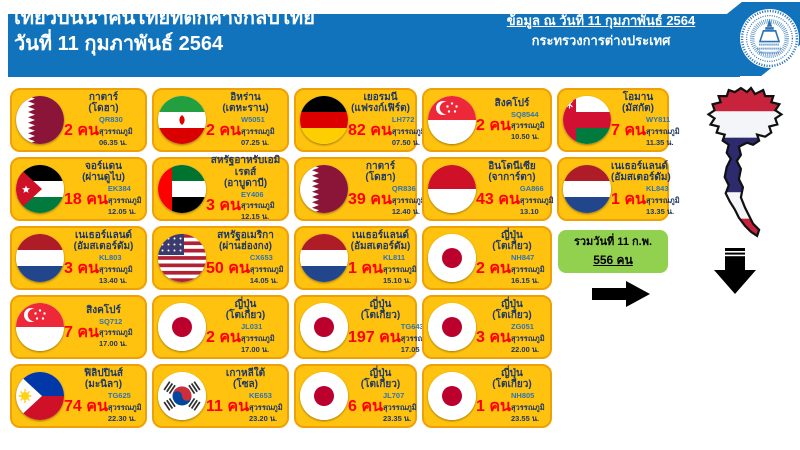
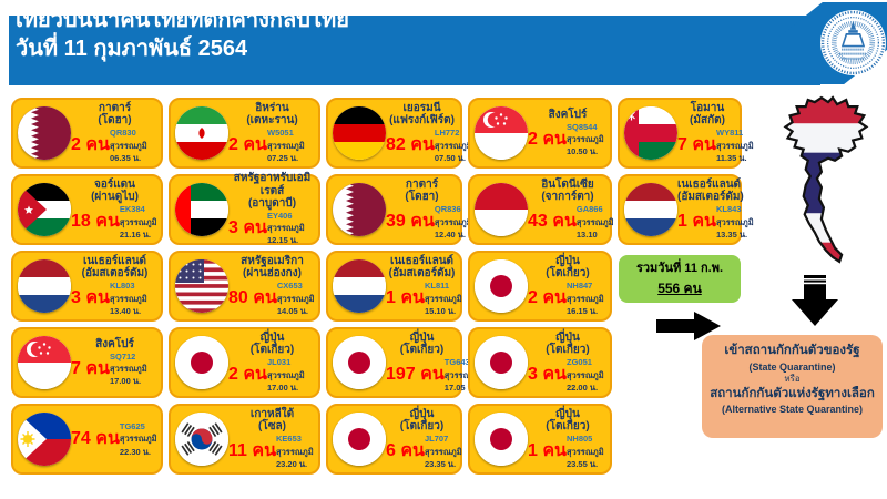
  เที่ยวบินนำคนไทยที่ตกค้างกลับไทย
  วันที่ 11 กุมภาพันธ์ 2564
- ข้อมูล ณ วันที่ 11 กุมภาพันธ์ 2564
- กระทรวงการต่างประเทศ
  กาตาร์
  (โดฮา)
  2 คน
  QR830
  สุวรรณภูมิ
  06.35 น.
  อิหร่าน
  (เตหะราน)
  2 คน
  W5051
  สุวรรณภูมิ
  07.25 น.
  เยอรมนี
  (แฟรงก์เฟิร์ต)
  82 คน
  LH772
  สุวรรณภู
  07.50 น.
  สิงคโปร์
  2 คน
  SQ8544
  สุวรรณภูมิ
  10.50 น.
  โอมาน
  (มัสกัต)
  7 คน
  WY811
  สุวรรณภูมิ
  11.35 น.
  จอร์แดน
  (ผ่านดูไบ)
  18 คน
  EK384
  สุวรรณภูมิ
- 12.05 น.
+ 21.16 น.
  สหรัฐอาหรับเอมิเรตส์
  (อาบูดาบี)
  3 คน
  EY406
  สุวรรณภูมิ
  12.15 น.
  กาตาร์
  (โดฮา)
  39 คน
  QR836
  สุวรรณภู
  12.40 น.
  อินโดนีเซีย
  (จาการ์ตา)
  43 คน
  GA866
  สุวรรณภูมิ
  13.10
  เนเธอร์แลนด์
  (อัมสเตอร์ดัม)
  1 คน
  KL843
  สุวรรณภูมิ
  13.35 น.
  เนเธอร์แลนด์
  (อัมสเตอร์ดัม)
  3 คน
  KL803
  สุวรรณภูมิ
  13.40 น.
  สหรัฐอเมริกา
  (ผ่านฮ่องกง)
- 50 คน
+ 80 คน
  CX653
  สุวรรณภูมิ
  14.05 น.
  เนเธอร์แลนด์
  (อัมสเตอร์ดัม)
  1 คน
  KL811
  สุวรรณภูมิ
  15.10 น.
  ญี่ปุ่น
  (โตเกียว)
  2 คน
  NH847
  สุวรรณภูมิ
  16.15 น.
  สิงคโปร์
  7 คน
  SQ712
  สุวรรณภูมิ
  17.00 น.
  ญี่ปุ่น
  (โตเกียว)
  2 คน
  JL031
  สุวรรณภูมิ
  17.00 น.
  ญี่ปุ่น
  (โตเกียว)
  197 คน
  TG64
  17.05
  ญี่ปุ่น
  (โตเกียว)
  3 คน
  ZG051
  สุวรรณภูมิ
  22.00 น.
- ฟิลิปปินส์
- (มะนิลา)
  74 คน
  TG625
  สุวรรณภูมิ
  22.30 น.
  เกาหลีใต้
  (โซล)
  11 คน
  KE653
  สุวรรณภูมิ
  23.20 น.
  ญี่ปุ่น
  (โตเกียว)
  6 คน
  JL707
  สุวรรณภูมิ
  23.35 น.
  ญี่ปุ่น
  (โตเกียว)
  1 คน
  NH805
  สุวรรณภูมิ
  23.55 น.
  รวมวันที่ 11 ก.พ.
  556 คน
+ เข้าสถานกักกันตัวของรัฐ
+ (State Quarantine)
+ หรือ
+ สถานกักกันตัวแห่งรัฐทางเลือก
+ (Alternative State Quarantine)
